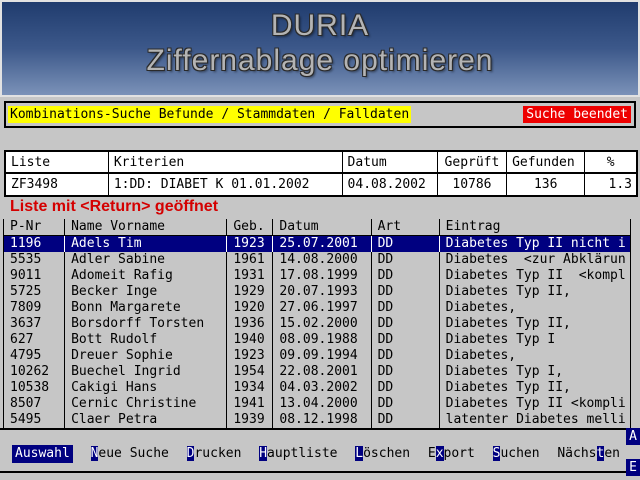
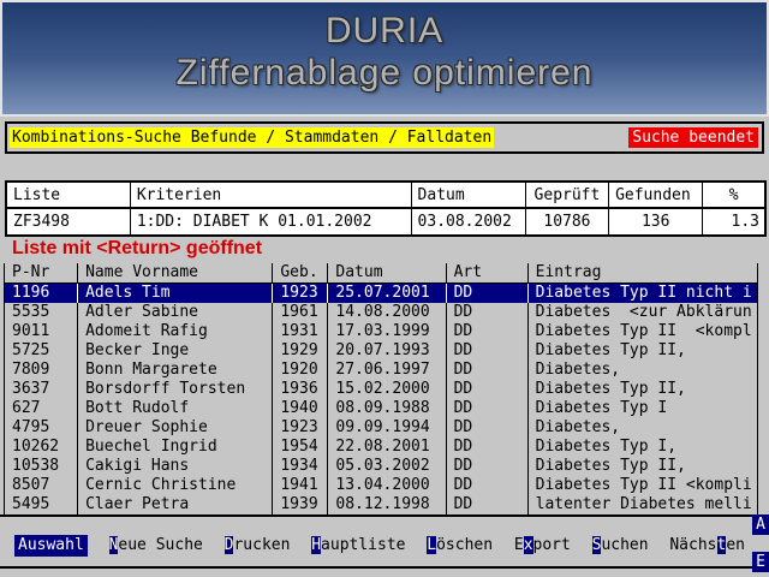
  DURIA
  Ziffernablage optimieren
  Kombinations-Suche Befunde / Stammdaten / Falldaten
  Suche beendet
  Liste	Kriterien	Datum	Geprüft	Gefunden	%
- ZF3498	1:DD: DIABET K 01.01.2002	04.08.2002	10786	136	1.3
+ ZF3498	1:DD: DIABET K 01.01.2002	03.08.2002	10786	136	1.3
  Liste mit <Return> geöffnet
  P-Nr	Name Vorname	Geb.	Datum	Art	Eintrag
  1196	Adels Tim	1923	25.07.2001	DD	Diabetes Typ II nicht i
  5535	Adler Sabine	1961	14.08.2000	DD	Diabetes <zur Abklärun
- 9011	Adomeit Rafig	1931	17.08.1999	DD	Diabetes Typ II <kompl
+ 9011	Adomeit Rafig	1931	17.03.1999	DD	Diabetes Typ II <kompl
  5725	Becker Inge	1929	20.07.1993	DD	Diabetes Typ II,
  7809	Bonn Margarete	1920	27.06.1997	DD	Diabetes,
  3637	Borsdorff Torsten	1936	15.02.2000	DD	Diabetes Typ II,
  627	Bott Rudolf	1940	08.09.1988	DD	Diabetes Typ I
  4795	Dreuer Sophie	1923	09.09.1994	DD	Diabetes,
  10262	Buechel Ingrid	1954	22.08.2001	DD	Diabetes Typ I,
- 10538	Cakigi Hans	1934	04.03.2002	DD	Diabetes Typ II,
+ 10538	Cakigi Hans	1934	05.03.2002	DD	Diabetes Typ II,
  8507	Cernic Christine	1941	13.04.2000	DD	Diabetes Typ II <kompli
  5495	Claer Petra	1939	08.12.1998	DD	latenter Diabetes melli
  Auswahl
  Neue Suche
  Drucken
  Hauptliste
  Löschen
  Export
  Suchen
  Nächsten
  A
  E
